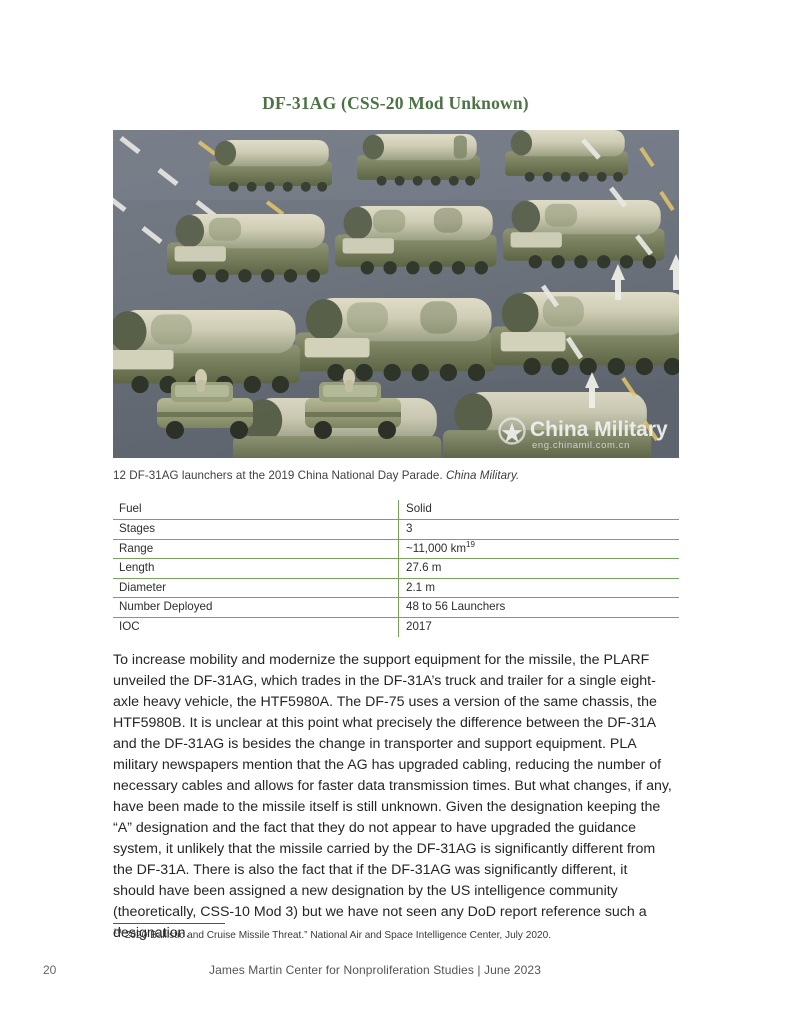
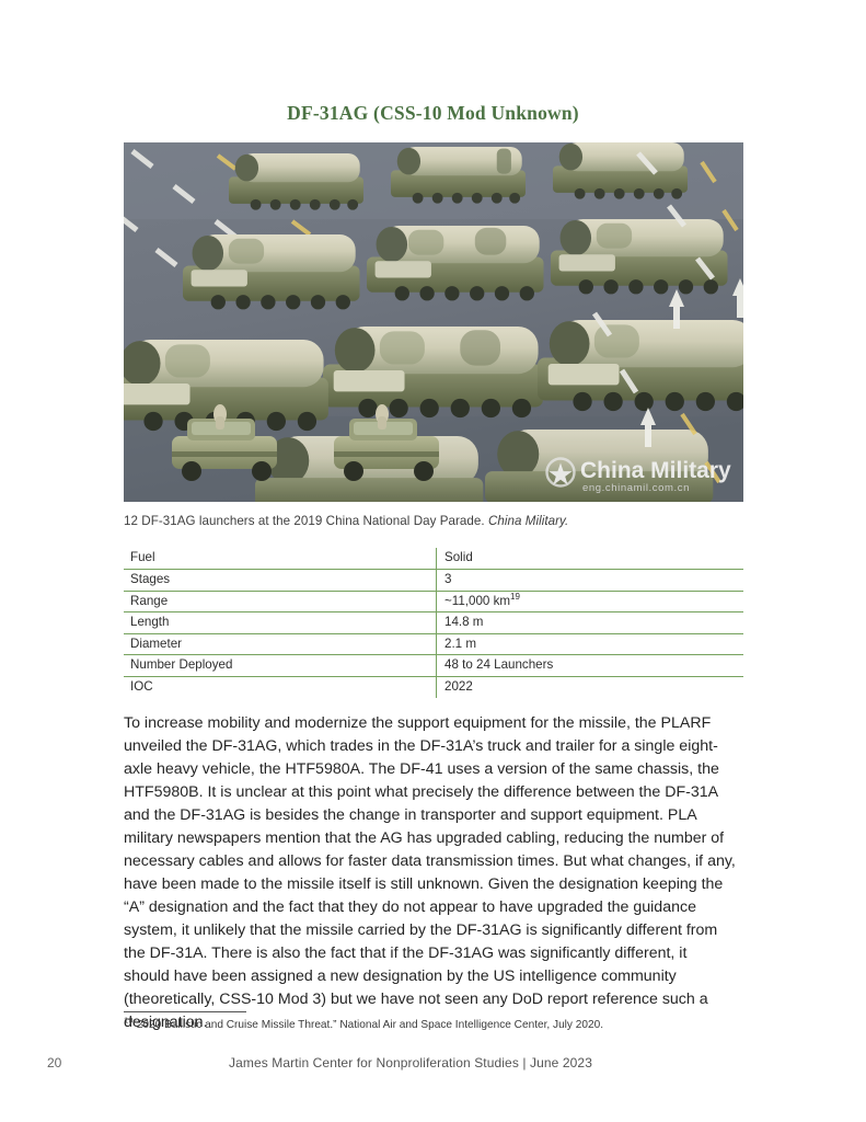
- DF-31AG (CSS-20 Mod Unknown)
+ DF-31AG (CSS-10 Mod Unknown)
  China Military
  eng.chinamil.com.cn
  12 DF-31AG launchers at the 2019 China National Day Parade. China Military.
  Fuel	Solid
  Stages	3
  Range	~11,000 km19
- Length	27.6 m
+ Length	14.8 m
  Diameter	2.1 m
- Number Deployed	48 to 56 Launchers
+ Number Deployed	48 to 24 Launchers
- IOC	2017
+ IOC	2022
- To increase mobility and modernize the support equipment for the missile, the PLARF unveiled the DF-31AG, which trades in the DF-31A’s truck and trailer for a single eight-axle heavy vehicle, the HTF5980A. The DF-75 uses a version of the same chassis, the HTF5980B. It is unclear at this point what precisely the difference between the DF-31A and the DF-31AG is besides the change in transporter and support equipment. PLA military newspapers mention that the AG has upgraded cabling, reducing the number of necessary cables and allows for faster data transmission times. But what changes, if any, have been made to the missile itself is still unknown. Given the designation keeping the “A” designation and the fact that they do not appear to have upgraded the guidance system, it unlikely that the missile carried by the DF-31AG is significantly different from the DF-31A. There is also the fact that if the DF-31AG was significantly different, it should have been assigned a new designation by the US intelligence community (theoretically, CSS-10 Mod 3) but we have not seen any DoD report reference such a designation.
+ To increase mobility and modernize the support equipment for the missile, the PLARF unveiled the DF-31AG, which trades in the DF-31A’s truck and trailer for a single eight-axle heavy vehicle, the HTF5980A. The DF-41 uses a version of the same chassis, the HTF5980B. It is unclear at this point what precisely the difference between the DF-31A and the DF-31AG is besides the change in transporter and support equipment. PLA military newspapers mention that the AG has upgraded cabling, reducing the number of necessary cables and allows for faster data transmission times. But what changes, if any, have been made to the missile itself is still unknown. Given the designation keeping the “A” designation and the fact that they do not appear to have upgraded the guidance system, it unlikely that the missile carried by the DF-31AG is significantly different from the DF-31A. There is also the fact that if the DF-31AG was significantly different, it should have been assigned a new designation by the US intelligence community (theoretically, CSS-10 Mod 3) but we have not seen any DoD report reference such a designation.
  19“2020 Ballistic and Cruise Missile Threat.” National Air and Space Intelligence Center, July 2020.
  20
  James Martin Center for Nonproliferation Studies | June 2023
